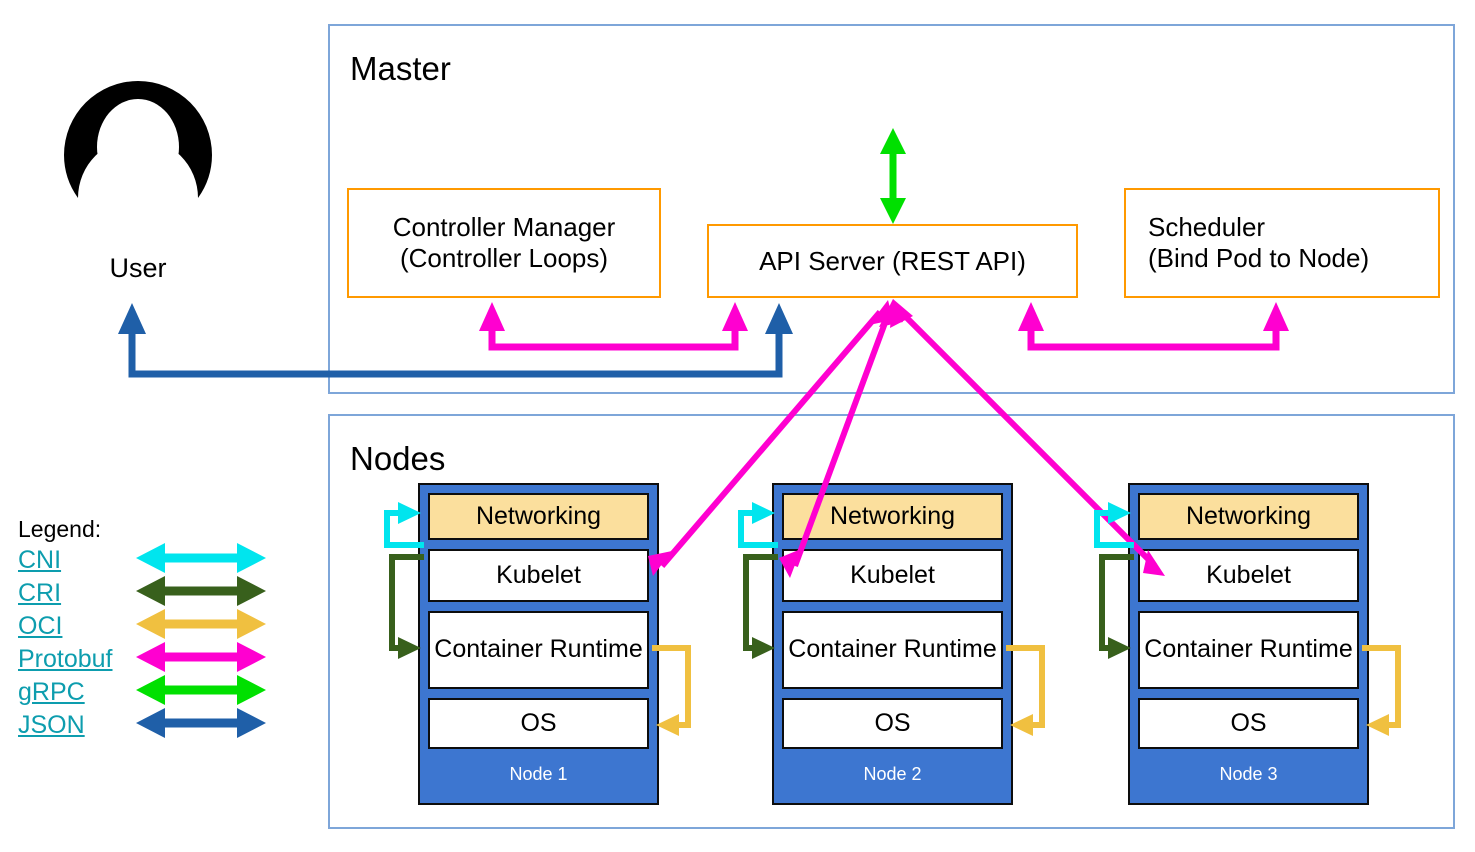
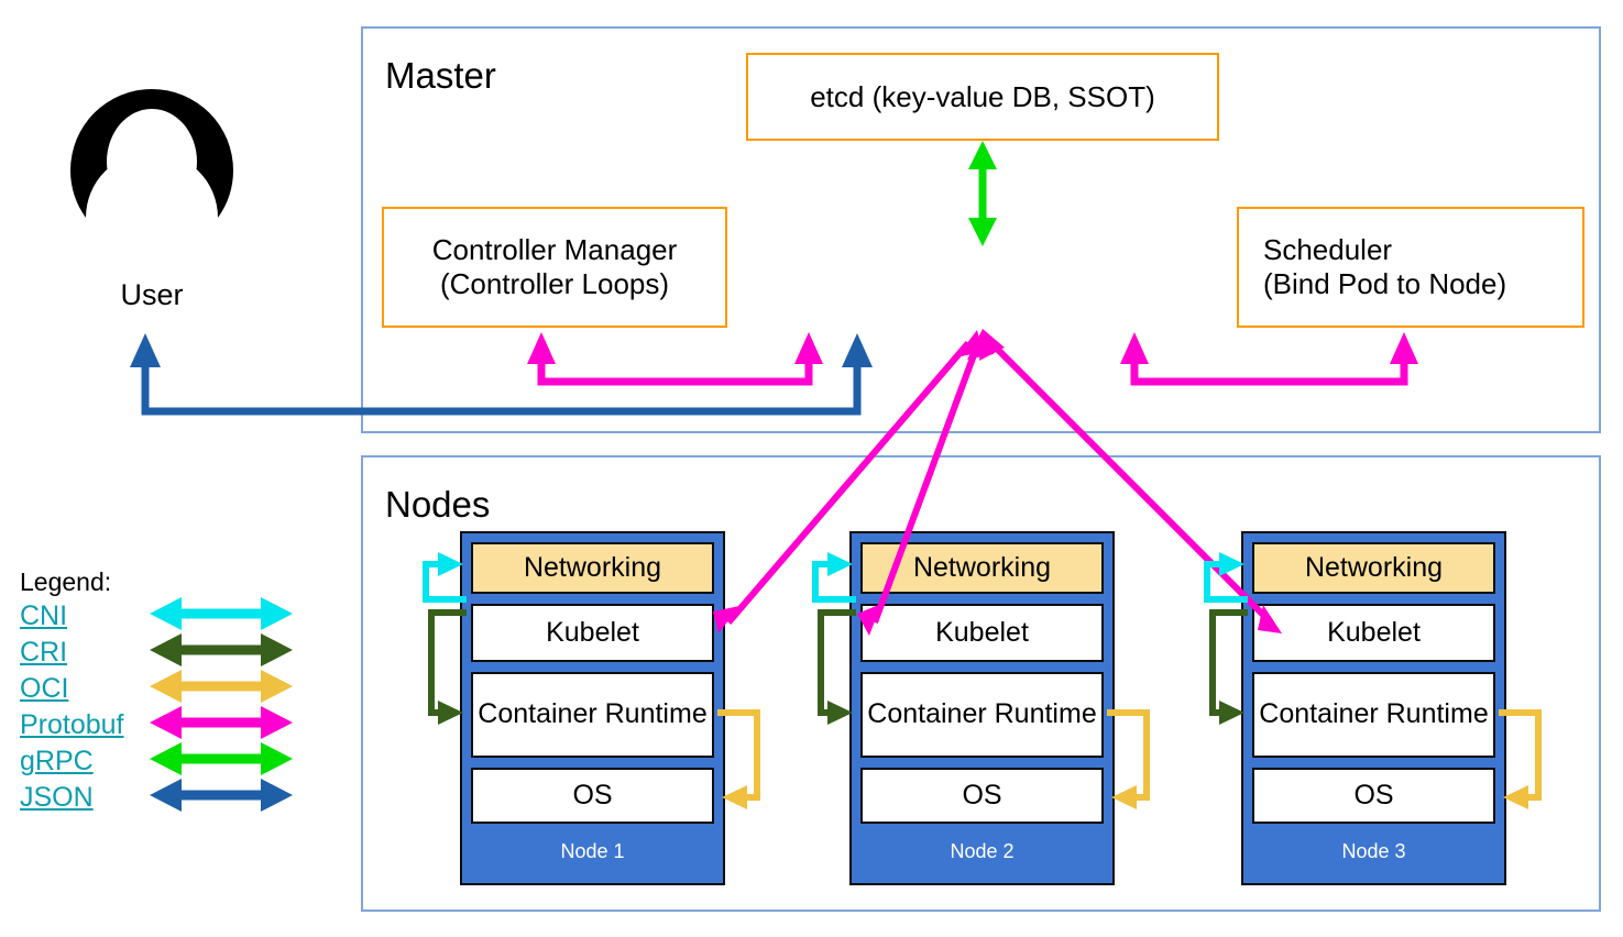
  User
  Master
  Nodes
+ etcd (key-value DB, SSOT)
  Controller Manager
  (Controller Loops)
- API Server (REST API)
  Scheduler
  (Bind Pod to Node)
  Networking
  Kubelet
  Container Runtime
  OS
  Node 1
  Networking
  Kubelet
  Container Runtime
  OS
  Node 2
  Networking
  Kubelet
  Container Runtime
  OS
  Node 3
  Legend:
  CNI
  CRI
  OCI
  Protobuf
  gRPC
  JSON
